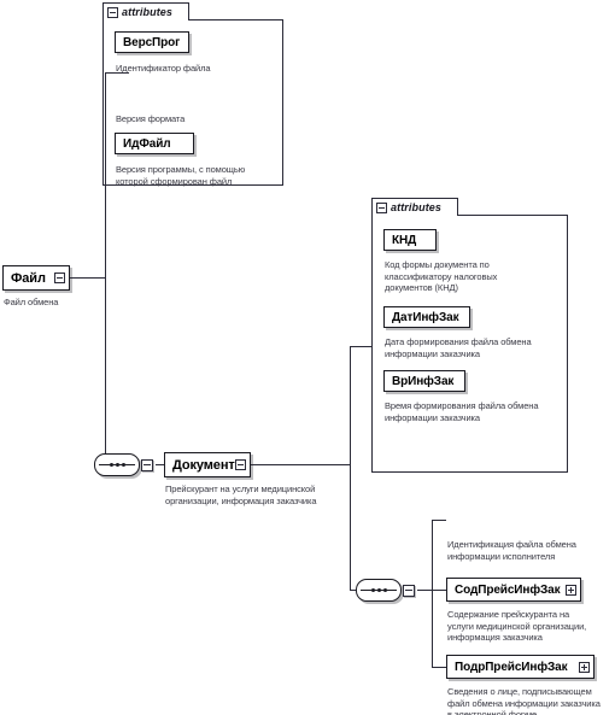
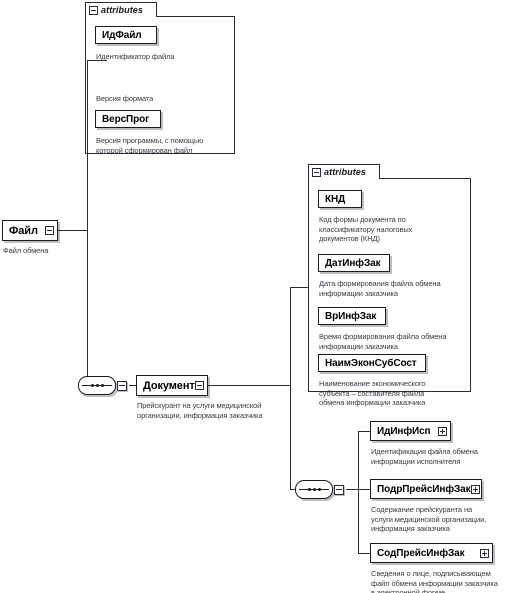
  attributes
- ВерсПрог
+ ИдФайл
  Идентификатор файла
  Версия формата
- ИдФайл
+ ВерсПрог
  Версия программы, с помощью
  которой сформирован файл
  Файл
  Файл обмена
  Документ
  Прейскурант на услуги медицинской
  организации, информация заказчика
  attributes
  КНД
  Код формы документа по
  классификатору налоговых
  документов (КНД)
  ДатИнфЗак
  Дата формирования файла обмена
  информации заказчика
  ВрИнфЗак
  Время формирования файла обмена
  информации заказчика
+ НаимЭконСубСост
+ Наименование экономического
+ субъекта – составителя файла
+ обмена информации заказчика
+ ИдИнфИсп
  Идентификация файла обмена
  информации исполнителя
- СодПрейсИнфЗак
+ ПодрПрейсИнфЗак
  Содержание прейскуранта на
  услуги медицинской организации,
  информация заказчика
- ПодрПрейсИнфЗак
+ СодПрейсИнфЗак
  Сведения о лице, подписывающем
  файл обмена информации заказчика
